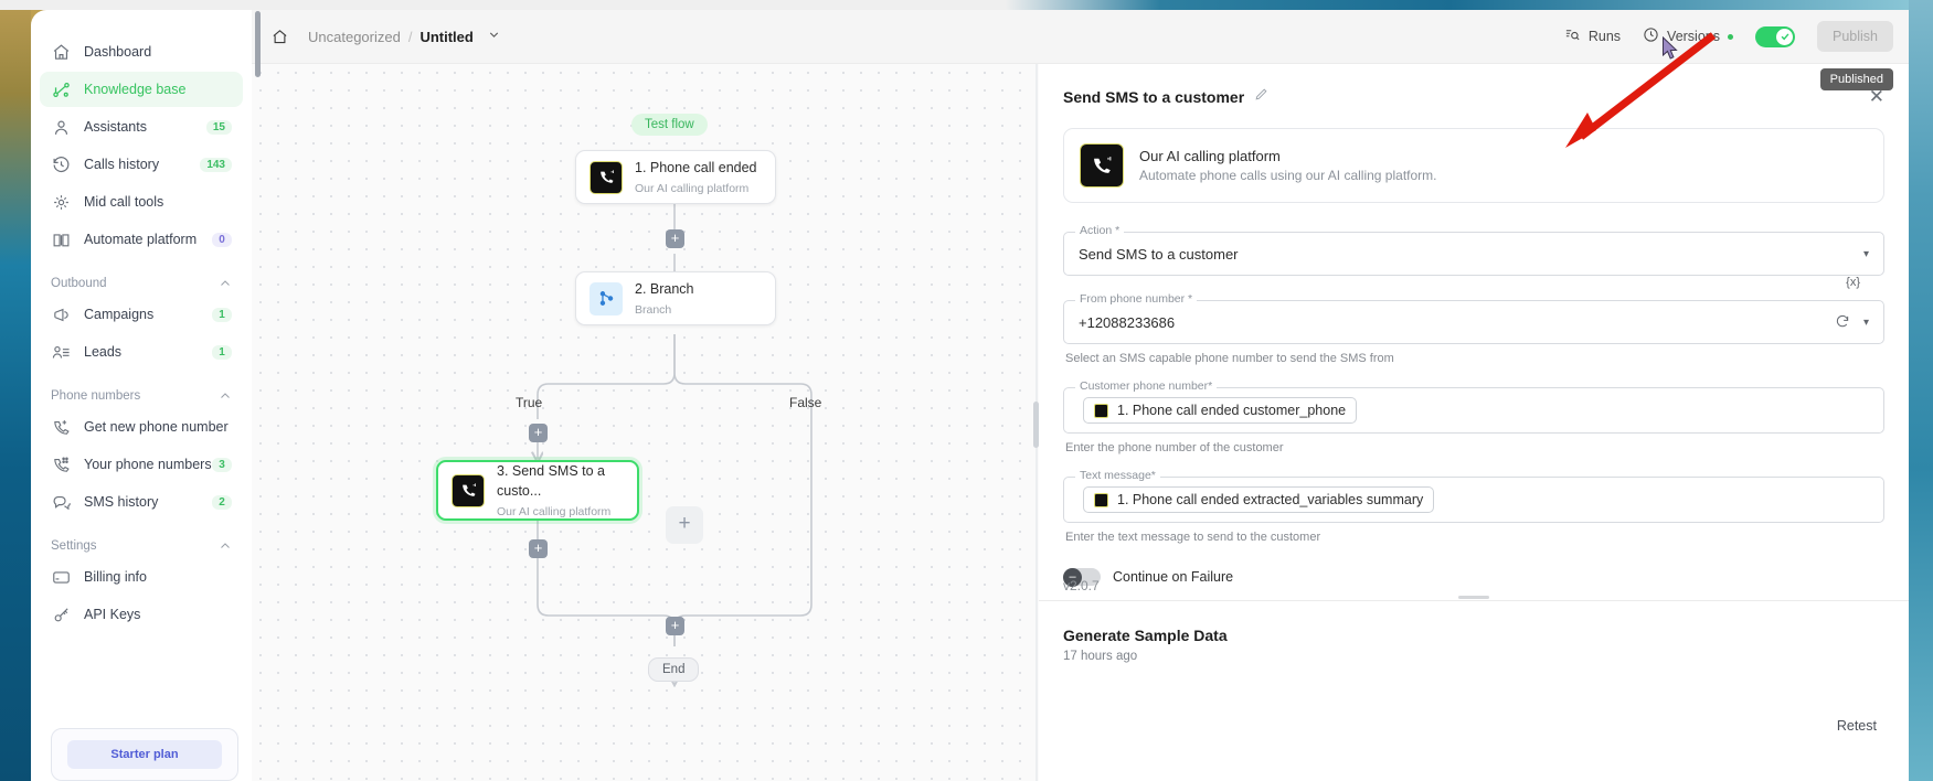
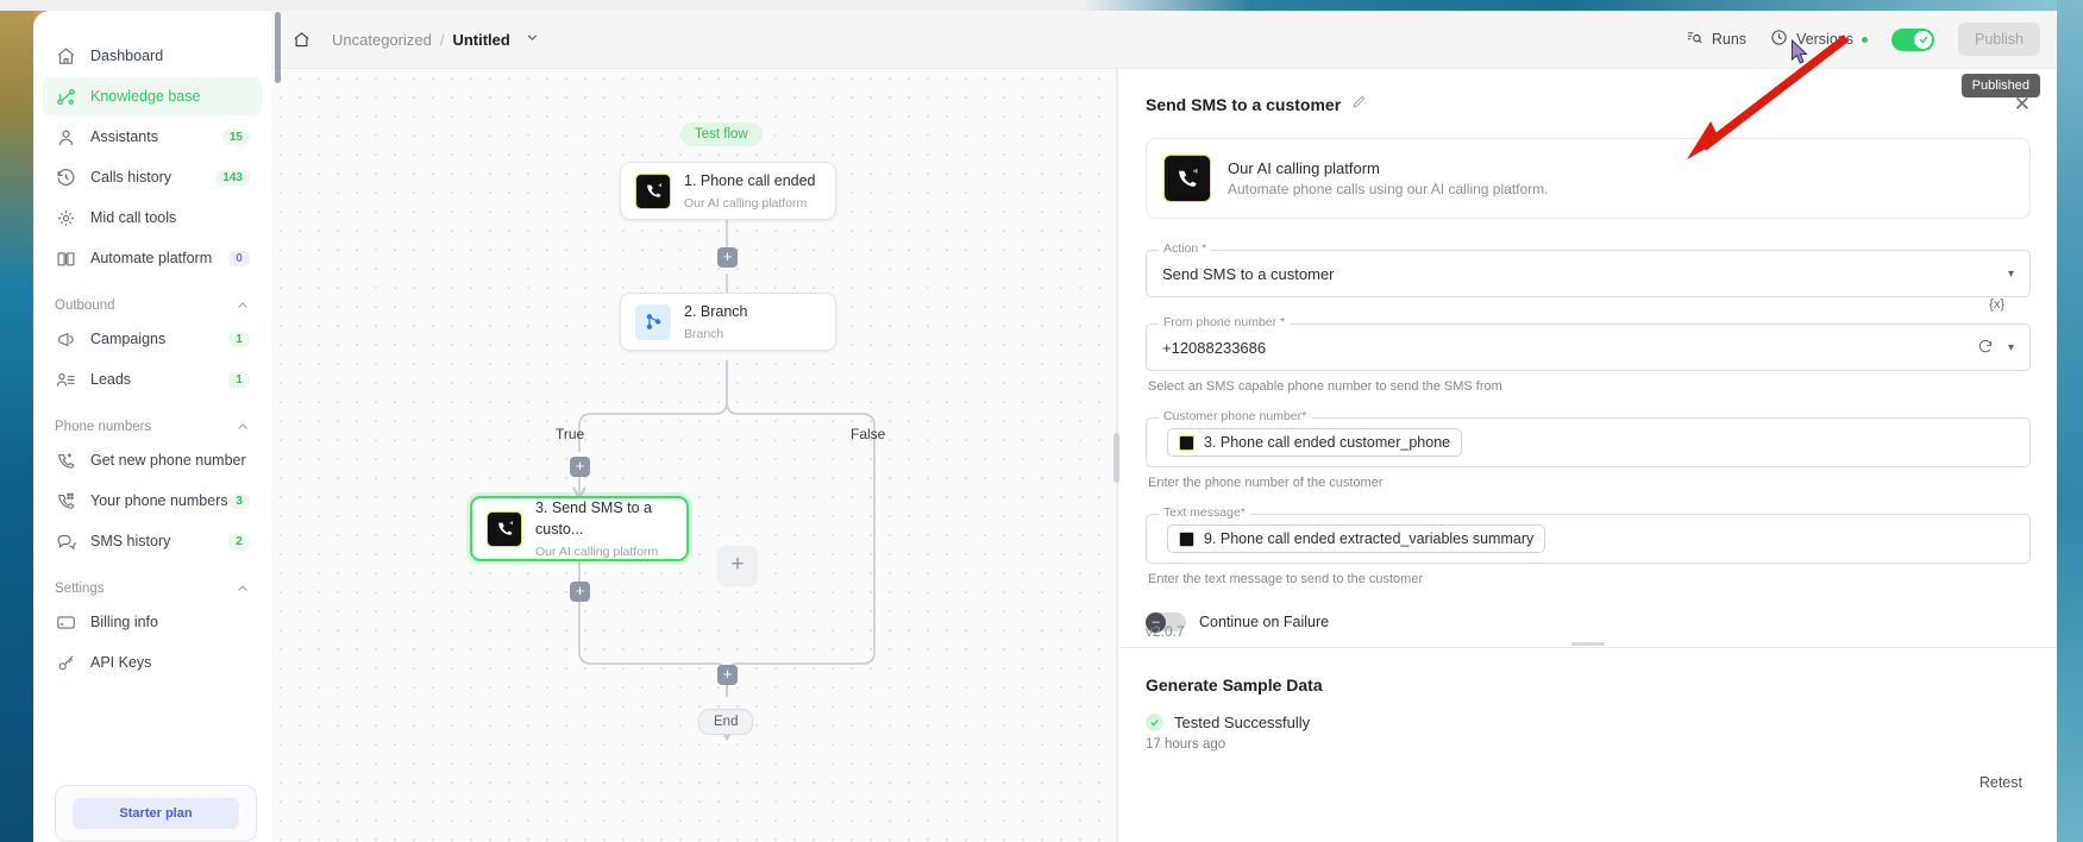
  Dashboard
  Knowledge base
  Assistants
  15
  Calls history
  143
  Mid call tools
  Automate platform
  0
  Outbound
  Campaigns
  1
  Leads
  1
  Phone numbers
  Get new phone number
  Your phone numbers
  3
  SMS history
  2
  Settings
  Billing info
  API Keys
  Starter plan
  Uncategorized
  /
  Untitled
  Runs
  Versios
  Publish
  Published
  Test flow
  1. Phone call ended
  Our AI calling platform
  +
  2. Branch
  Branch
  True
  False
  +
  3. Send SMS to a custo...
  Our AI calling platform
  +
  +
  +
  End
  Send SMS to a customer
  ✕
  Our AI calling platform
  Automate phone calls using our AI calling platform.
  Action *
  Send SMS to a customer
  ▾
  {x}
  From phone number *
  +12088233686
  ▾
  Select an SMS capable phone number to send the SMS from
  Customer phone number*
- 1. Phone call ended customer_phone
+ 3. Phone call ended customer_phone
  Enter the phone number of the customer
  Text message*
- 1. Phone call ended extracted_variables summary
+ 9. Phone call ended extracted_variables summary
  Enter the text message to send to the customer
  –
  Continue on Failure
  v2.0.7
  Generate Sample Data
+ Tested Successfully
  17 hours ago
  Retest
